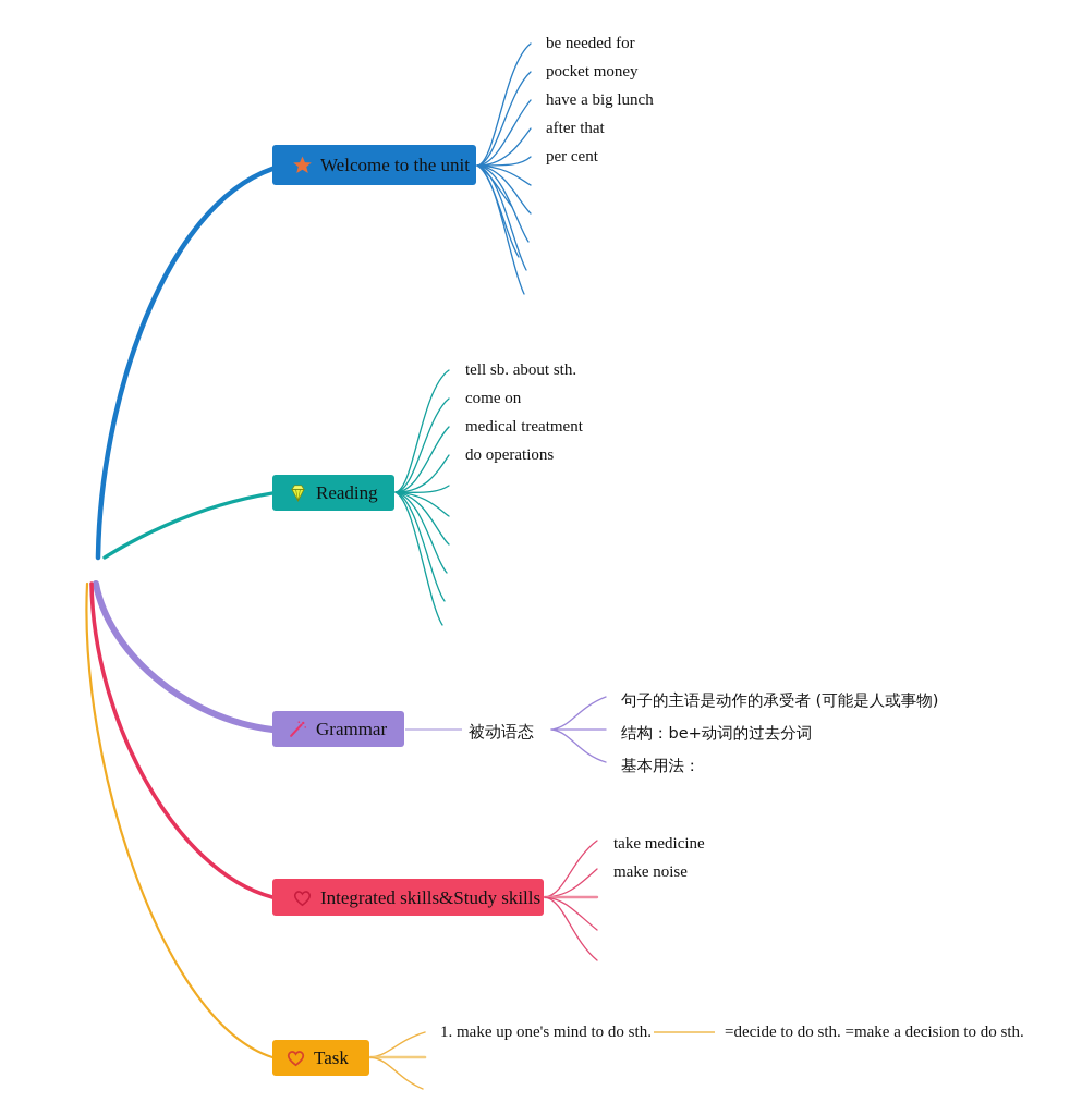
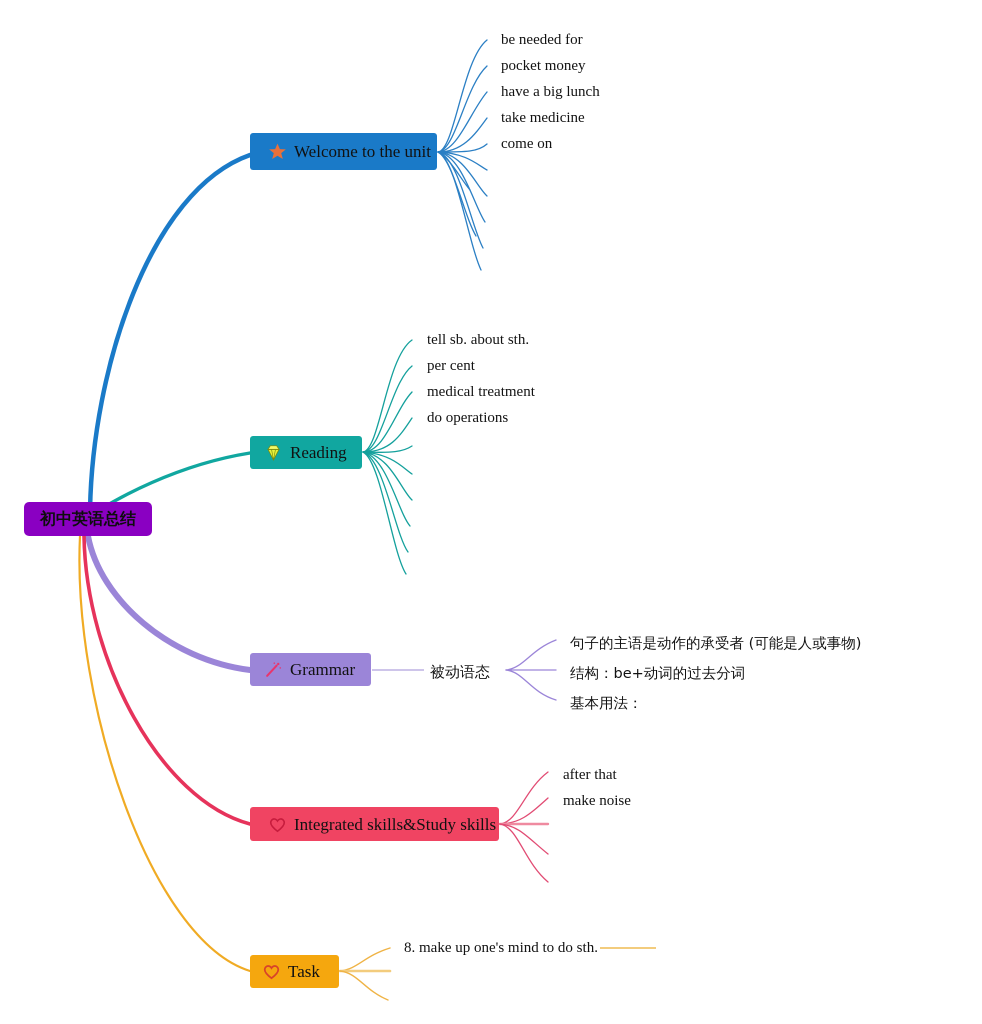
+ 初中英语总结
  Welcome to the unit
  Reading
  Grammar
  Integrated skills&Study skills
  Task
  be needed for
  pocket money
  have a big lunch
- after that
+ take medicine
- per cent
+ come on
  tell sb. about sth.
- come on
+ per cent
  medical treatment
  do operations
  被动语态
  句子的主语是动作的承受者 (可能是人或事物)
  结构：be+动词的过去分词
  基本用法：
- take medicine
+ after that
  make noise
- 1. make up one's mind to do sth.
+ 8. make up one's mind to do sth.
- =decide to do sth. =make a decision to do sth.
